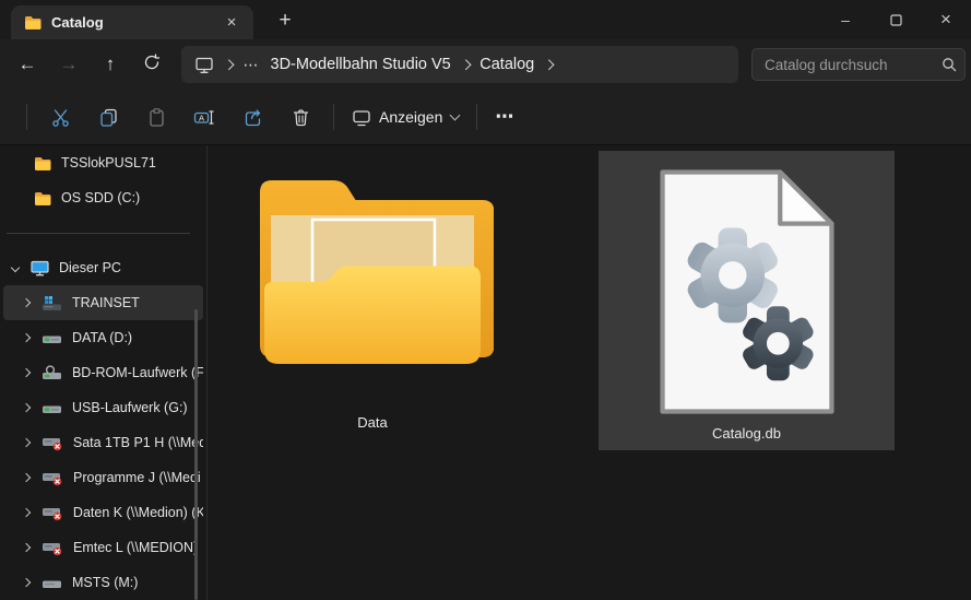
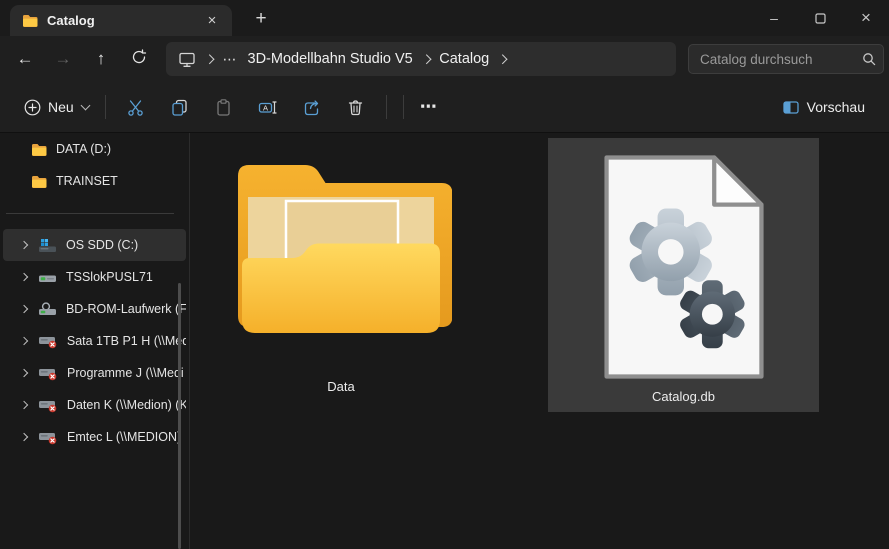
  Catalog
  ×
  +
  –
  ×
  ←
  →
  ↑
  ⋯
  3D-Modellbahn Studio V5
  Catalog
  Catalog durchsuch
+ Neu
  A
- Anzeigen
  ⋯
+ Vorschau
- TSSlokPUSL71
+ DATA (D:)
- OS SDD (C:)
+ TRAINSET
- Dieser PC
- TRAINSET
+ OS SDD (C:)
- DATA (D:)
+ TSSlokPUSL71
  BD-ROM-LaufwerkF
- USB-Laufwerk (G:)
  Sata 1TB P1 H (\\Md
  Programme J (\\Mei
  Daten K (\\Medion)K
  Emtec L (\\MEDION
- MSTS (M:)
  Data
  Catalog.db
